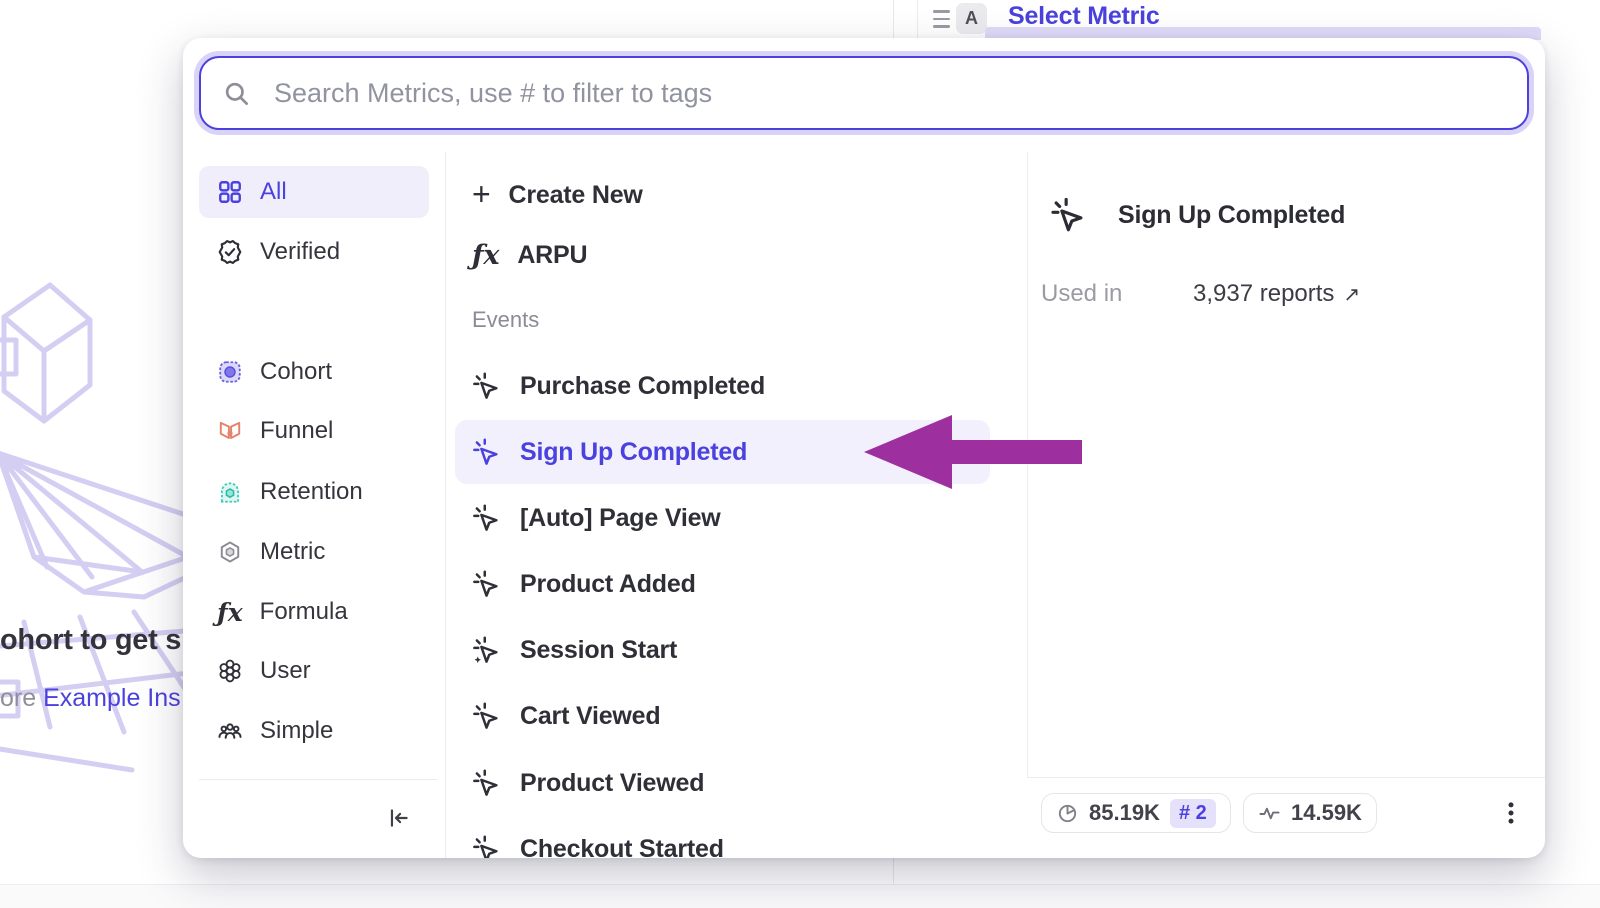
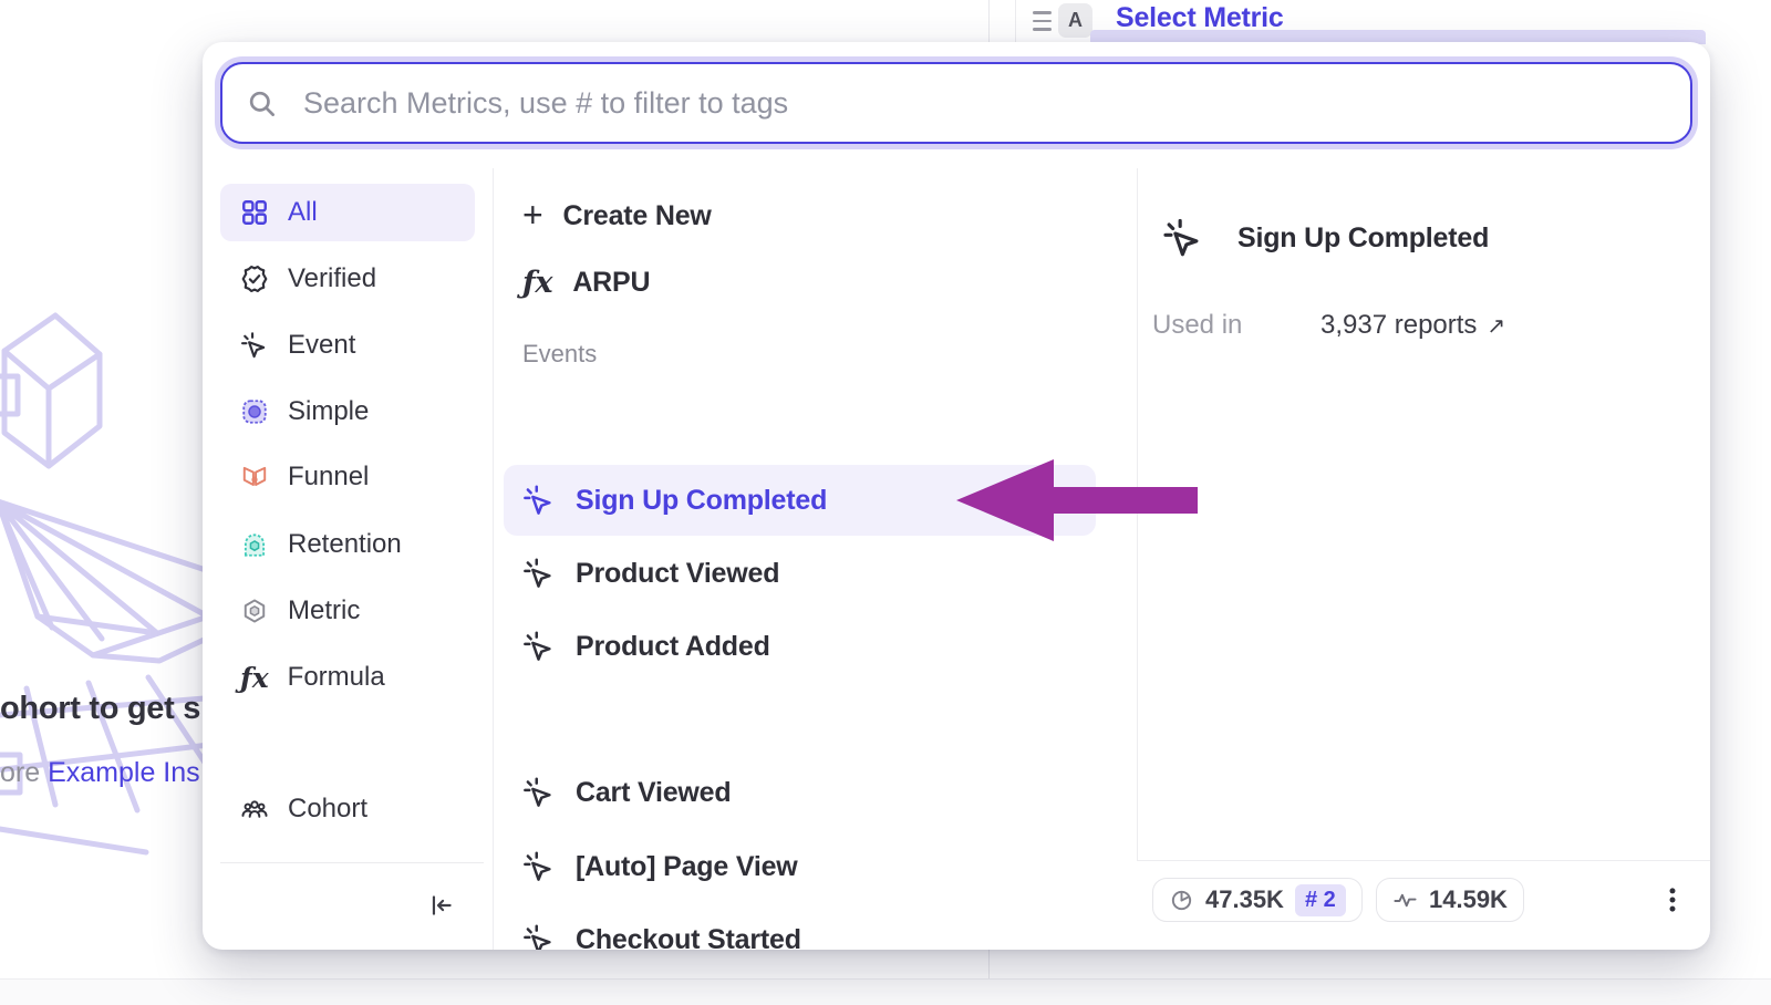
  ohort to get s
  ore Example Ins
  A
  Select Metric
  Search Metrics, use # to filter to tags
  All
  Verified
+ Event
- Cohort
+ Simple
  Funnel
  Retention
  Metric
  ƒx
  Formula
- User
- Simple
+ Cohort
  +
  Create New
  ƒx
  ARPU
  Events
- Purchase Completed
  Sign Up Completed
- [Auto] Page View
+ Product Viewed
  Product Added
- Session Start
  Cart Viewed
- Product Viewed
+ [Auto] Page View
  Checkout Started
  Sign Up Completed
  Used in
  3,937 reports
  ↗
- 85.19K
+ 47.35K
  # 2
  14.59K
